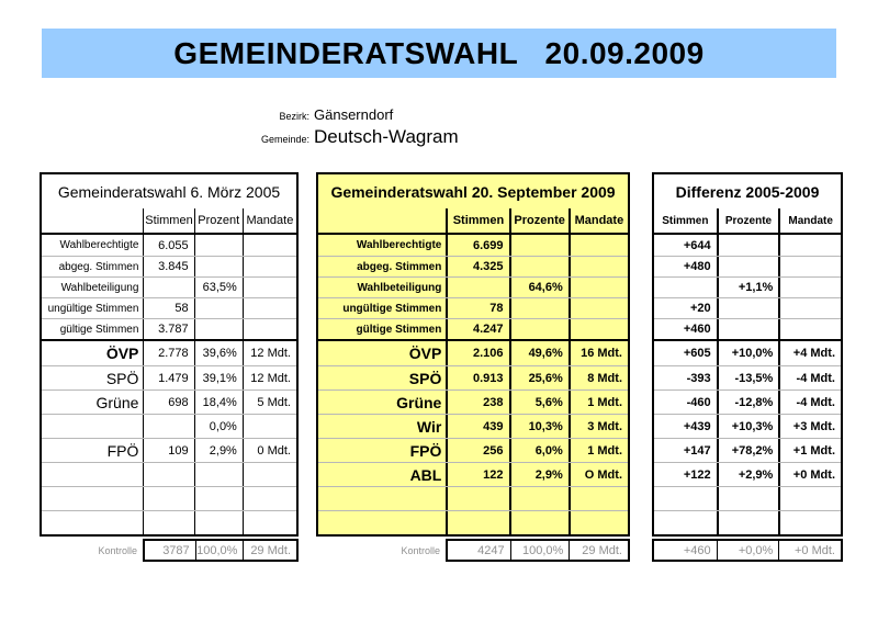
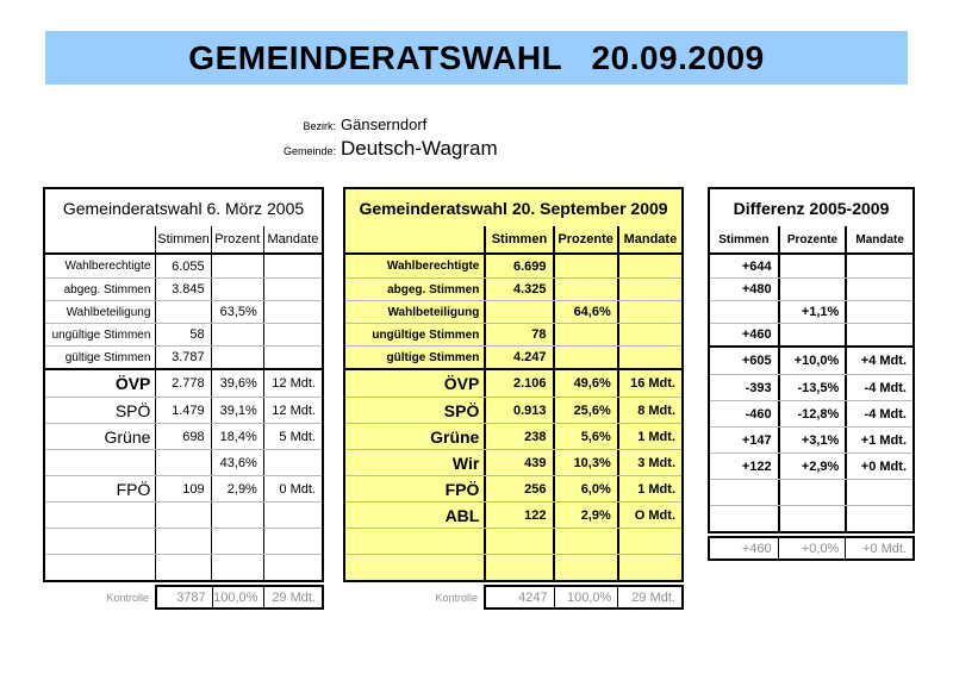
  GEMEINDERATSWAHL 20.09.2009
  Bezirk:
  Gänserndorf
  Gemeinde:
  Deutsch-Wagram
  Gemeinderatswahl 6. Mörz 2005
  Stimmen
  Prozent
  Mandate
  Wahlberechtigte
  6.055
  abgeg. Stimmen
  3.845
  Wahlbeteiligung
  63,5%
  ungültige Stimmen
  58
  gültige Stimmen
  3.787
  ÖVP
  2.778
  39,6%
  12 Mdt.
  SPÖ
  1.479
  39,1%
  12 Mdt.
  Grüne
  698
  18,4%
  5 Mdt.
- 0,0%
+ 43,6%
  FPÖ
  109
  2,9%
  0 Mdt.
  Kontrolle
  3787
  100,0%
  29 Mdt.
  Gemeinderatswahl 20. September 2009
  Stimmen
  Prozente
  Mandate
  Wahlberechtigte
  6.699
  abgeg. Stimmen
  4.325
  Wahlbeteiligung
  64,6%
  ungültige Stimmen
  78
  gültige Stimmen
  4.247
  ÖVP
  2.106
  49,6%
  16 Mdt.
  SPÖ
  0.913
  25,6%
  8 Mdt.
  Grüne
  238
  5,6%
  1 Mdt.
  Wir
  439
  10,3%
  3 Mdt.
  FPÖ
  256
  6,0%
  1 Mdt.
  ABL
  122
  2,9%
  O Mdt.
  Kontrolle
  4247
  100,0%
  29 Mdt.
  Differenz 2005-2009
  Stimmen
  Prozente
  Mandate
  +644
  +480
  +1,1%
- +20
  +460
  +605
  +10,0%
  +4 Mdt.
  -393
  -13,5%
  -4 Mdt.
  -460
  -12,8%
  -4 Mdt.
- +439
- +10,3%
- +3 Mdt.
  +147
- +78,2%
+ +3,1%
  +1 Mdt.
  +122
  +2,9%
  +0 Mdt.
  +460
  +0,0%
  +0 Mdt.
